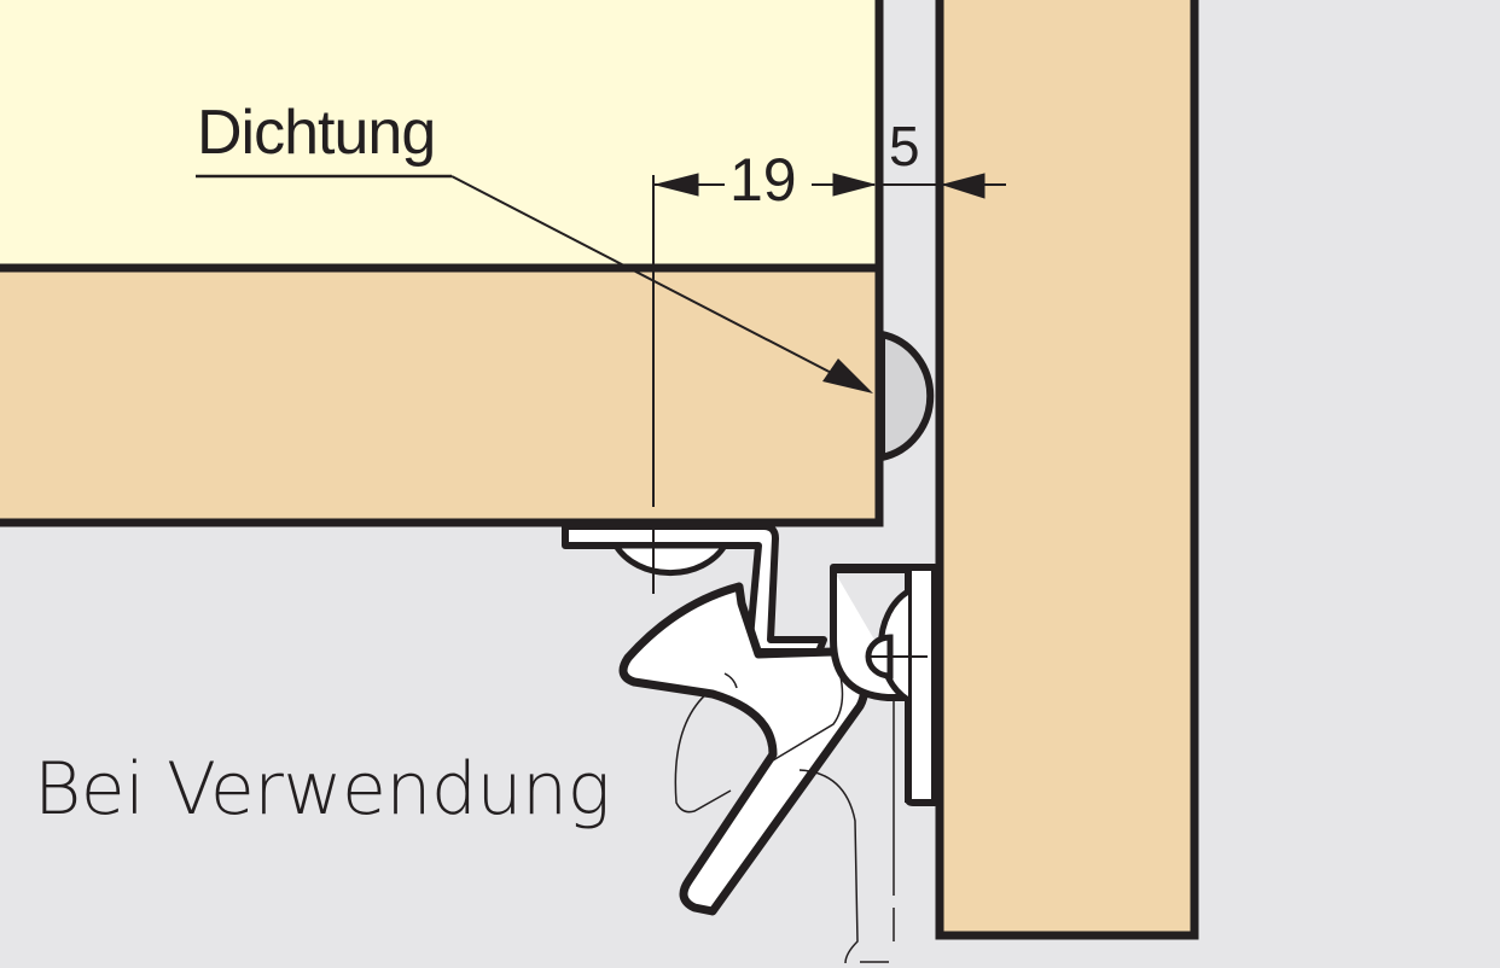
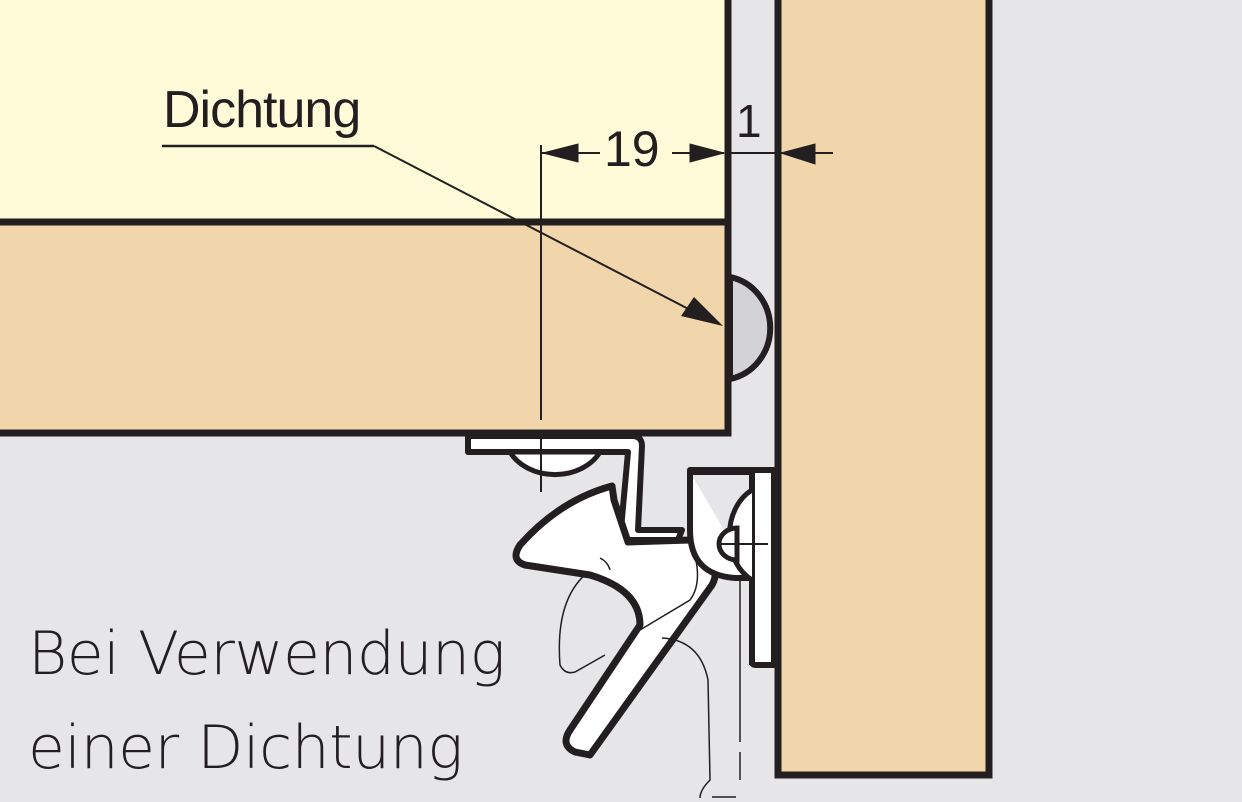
  Dichtung
  19
- 5
+ 1
  Bei Verwendung
+ einer Dichtung
